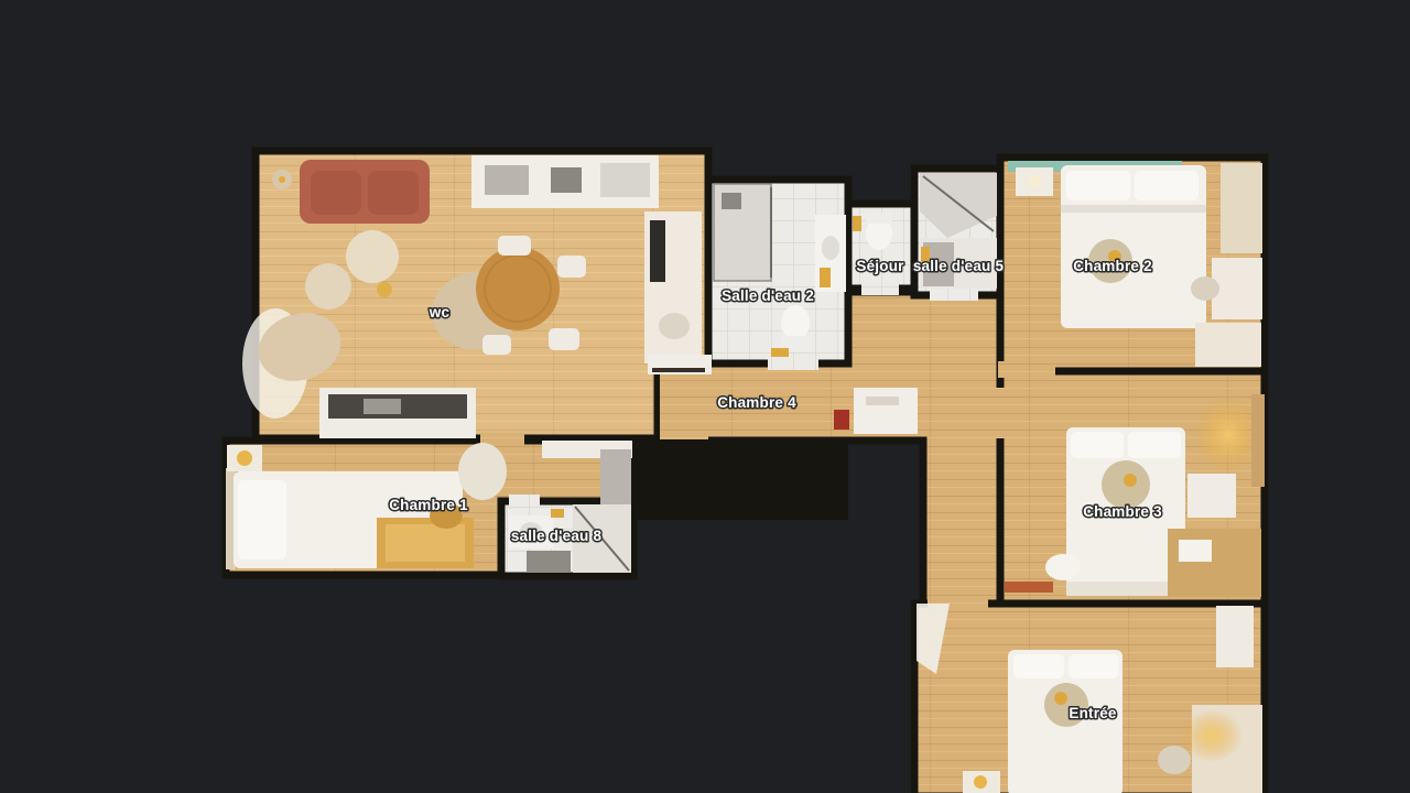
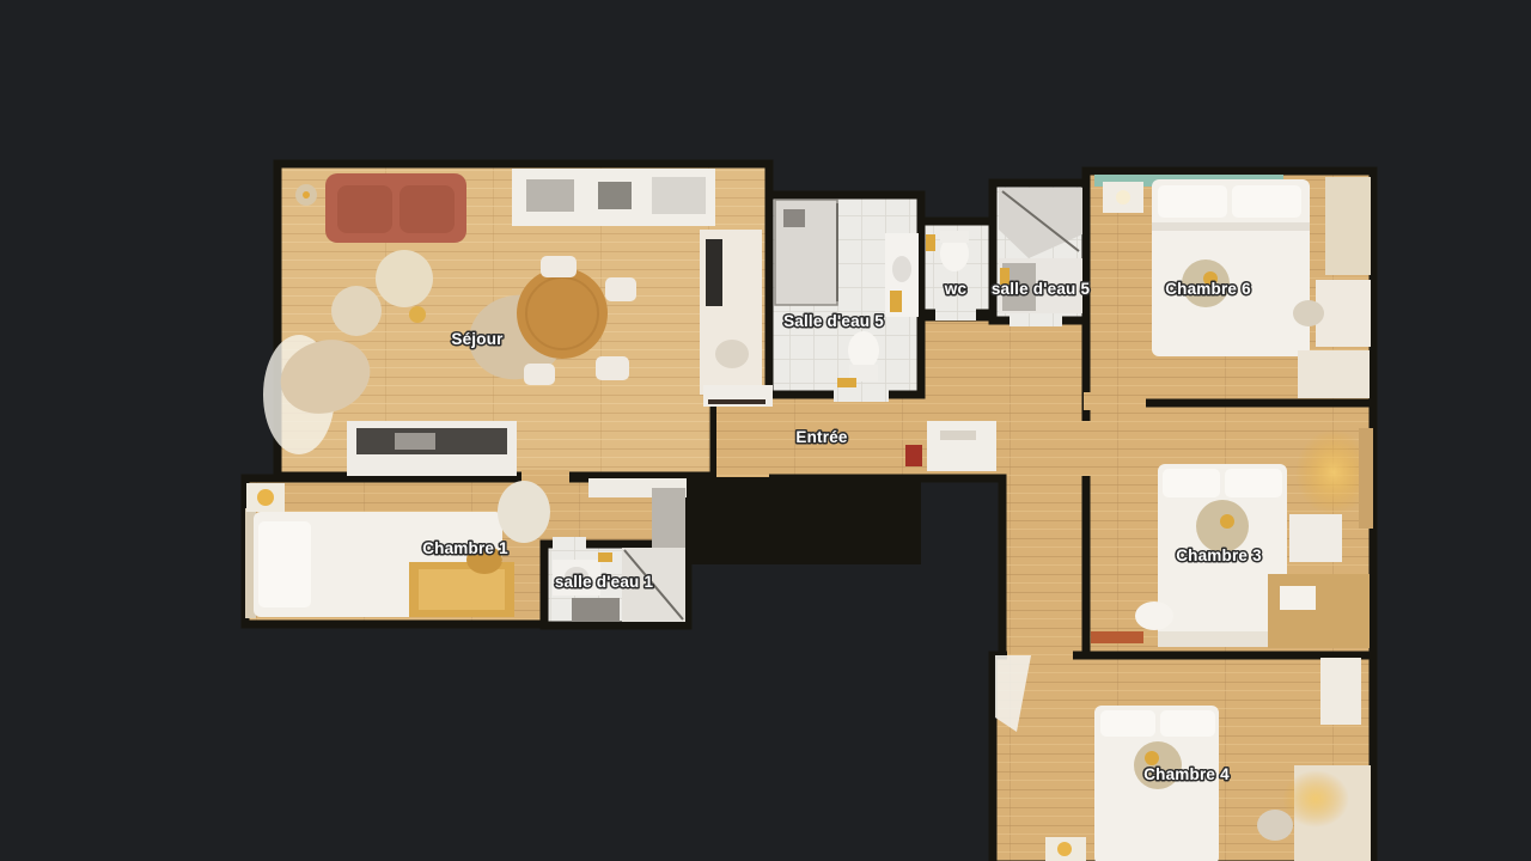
- wc
+ Séjour
- Salle d'eau 2
+ Salle d'eau 5
- Séjour
+ wc
  salle d'eau 5
- Chambre 2
+ Chambre 6
- Chambre 4
+ Entrée
  Chambre 1
- salle d'eau 8
+ salle d'eau 1
  Chambre 3
- Entrée
+ Chambre 4
